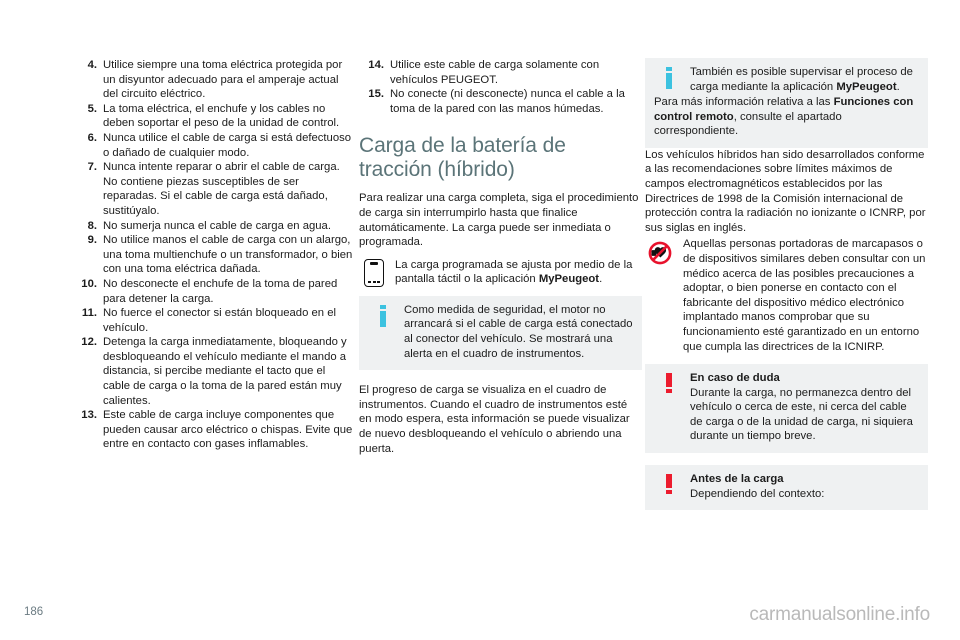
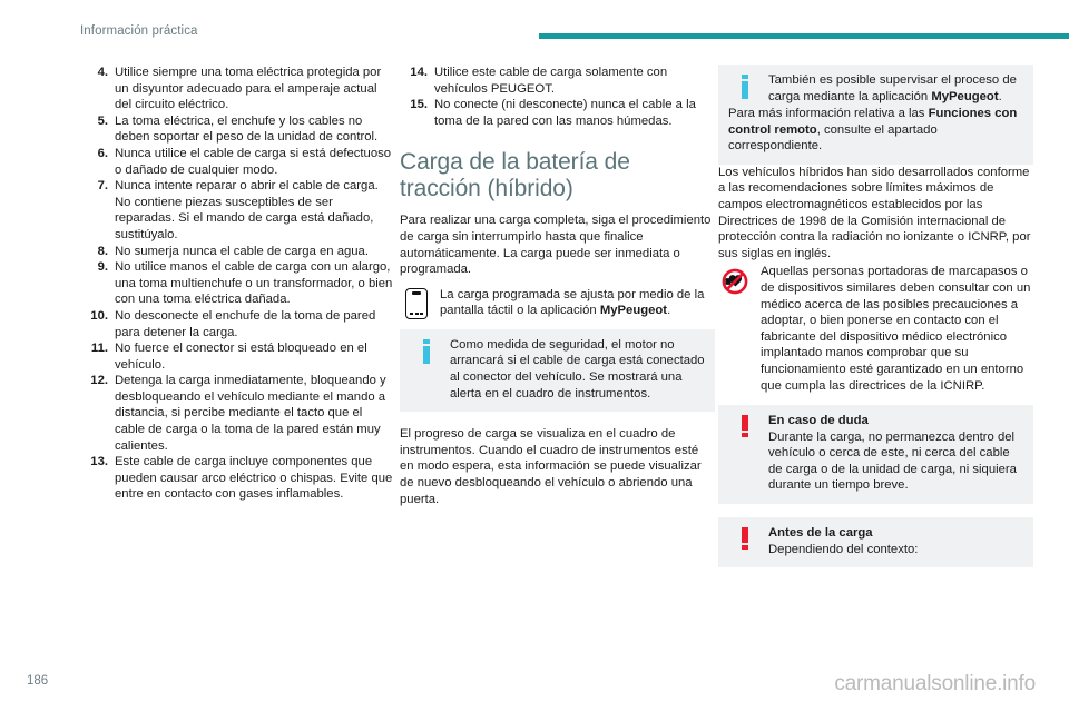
+ Información práctica
  4.
  Utilice siempre una toma eléctrica protegida por un disyuntor adecuado para el amperaje actual del circuito eléctrico.
  5.
  La toma eléctrica, el enchufe y los cables no deben soportar el peso de la unidad de control.
  6.
  Nunca utilice el cable de carga si está defectuoso o dañado de cualquier modo.
  7.
- Nunca intente reparar o abrir el cable de carga. No contiene piezas susceptibles de ser reparadas. Si el cable de carga está dañado, sustitúyalo.
+ Nunca intente reparar o abrir el cable de carga. No contiene piezas susceptibles de ser reparadas. Si el mando de carga está dañado, sustitúyalo.
  8.
  No sumerja nunca el cable de carga en agua.
  9.
  No utilice manos el cable de carga con un alargo, una toma multienchufe o un transformador, o bien con una toma eléctrica dañada.
  10.
  No desconecte el enchufe de la toma de pared para detener la carga.
  11.
- No fuerce el conector si están bloqueado en el vehículo.
+ No fuerce el conector si está bloqueado en el vehículo.
  12.
  Detenga la carga inmediatamente, bloqueando y desbloqueando el vehículo mediante el mando a distancia, si percibe mediante el tacto que el cable de carga o la toma de la pared están muy calientes.
  13.
  Este cable de carga incluye componentes que pueden causar arco eléctrico o chispas. Evite que entre en contacto con gases inflamables.
  14.
  Utilice este cable de carga solamente con vehículos PEUGEOT.
  15.
  No conecte (ni desconecte) nunca el cable a la toma de la pared con las manos húmedas.
  Carga de la batería de tracción (híbrido)
  Para realizar una carga completa, siga el procedimiento de carga sin interrumpirlo hasta que finalice automáticamente. La carga puede ser inmediata o programada.
  La carga programada se ajusta por medio de la pantalla táctil o la aplicación MyPeugeot.
  Como medida de seguridad, el motor no arrancará si el cable de carga está conectado al conector del vehículo. Se mostrará una alerta en el cuadro de instrumentos.
  El progreso de carga se visualiza en el cuadro de instrumentos. Cuando el cuadro de instrumentos esté en modo espera, esta información se puede visualizar de nuevo desbloqueando el vehículo o abriendo una puerta.
  También es posible supervisar el proceso de carga mediante la aplicación MyPeugeot.
  Para más información relativa a las Funciones con control remoto, consulte el apartado correspondiente.
  Los vehículos híbridos han sido desarrollados conforme a las recomendaciones sobre límites máximos de campos electromagnéticos establecidos por las Directrices de 1998 de la Comisión internacional de protección contra la radiación no ionizante o ICNRP, por sus siglas en inglés.
  Aquellas personas portadoras de marcapasos o de dispositivos similares deben consultar con un médico acerca de las posibles precauciones a adoptar, o bien ponerse en contacto con el fabricante del dispositivo médico electrónico implantado manos comprobar que su funcionamiento esté garantizado en un entorno que cumpla las directrices de la ICNIRP.
  En caso de duda
  Durante la carga, no permanezca dentro del vehículo o cerca de este, ni cerca del cable de carga o de la unidad de carga, ni siquiera durante un tiempo breve.
  Antes de la carga
  Dependiendo del contexto:
  186
  carmanualsonline.info
